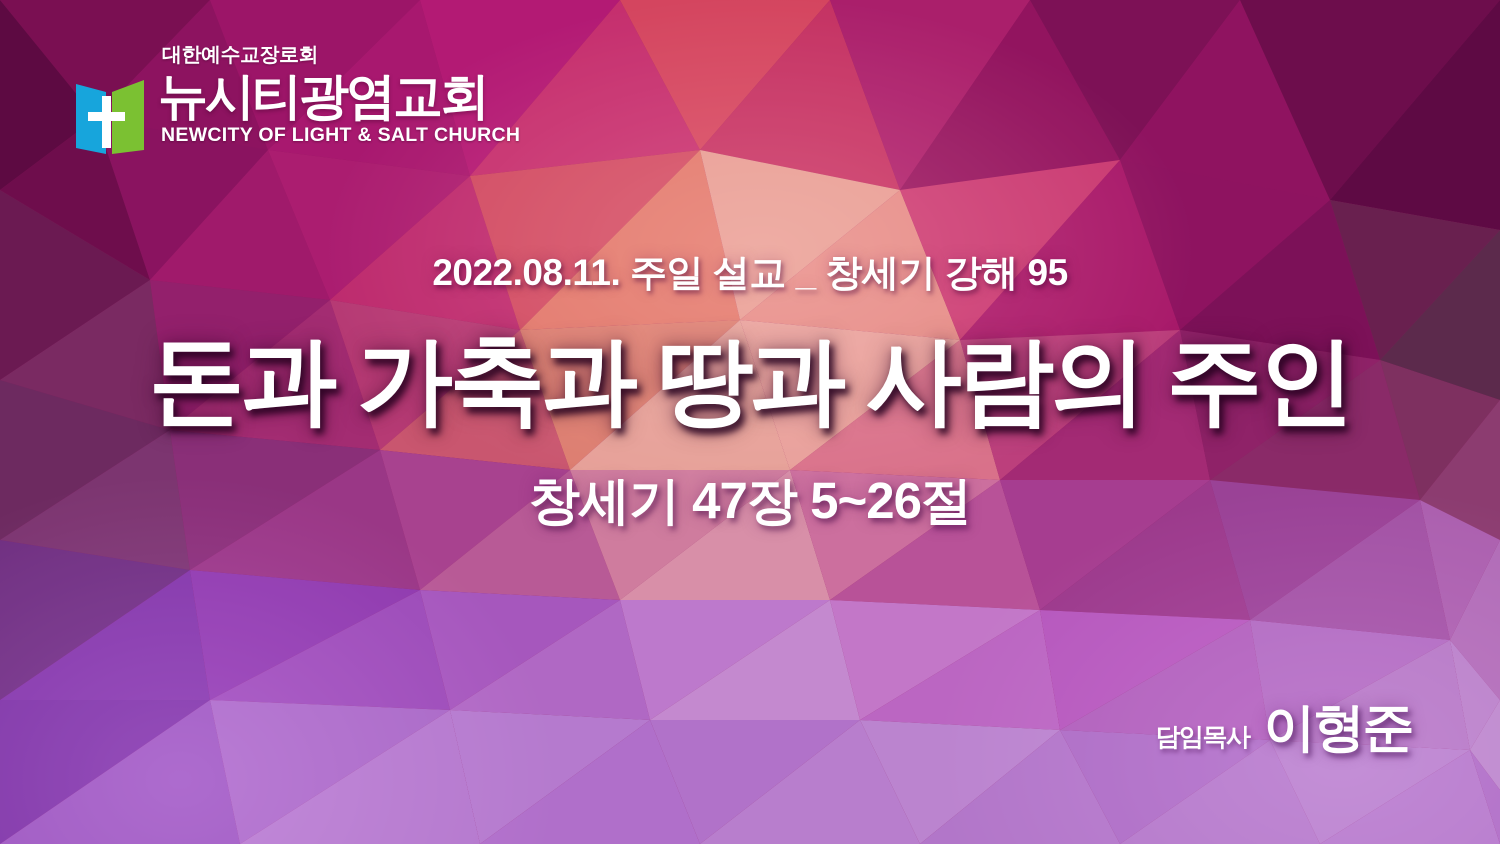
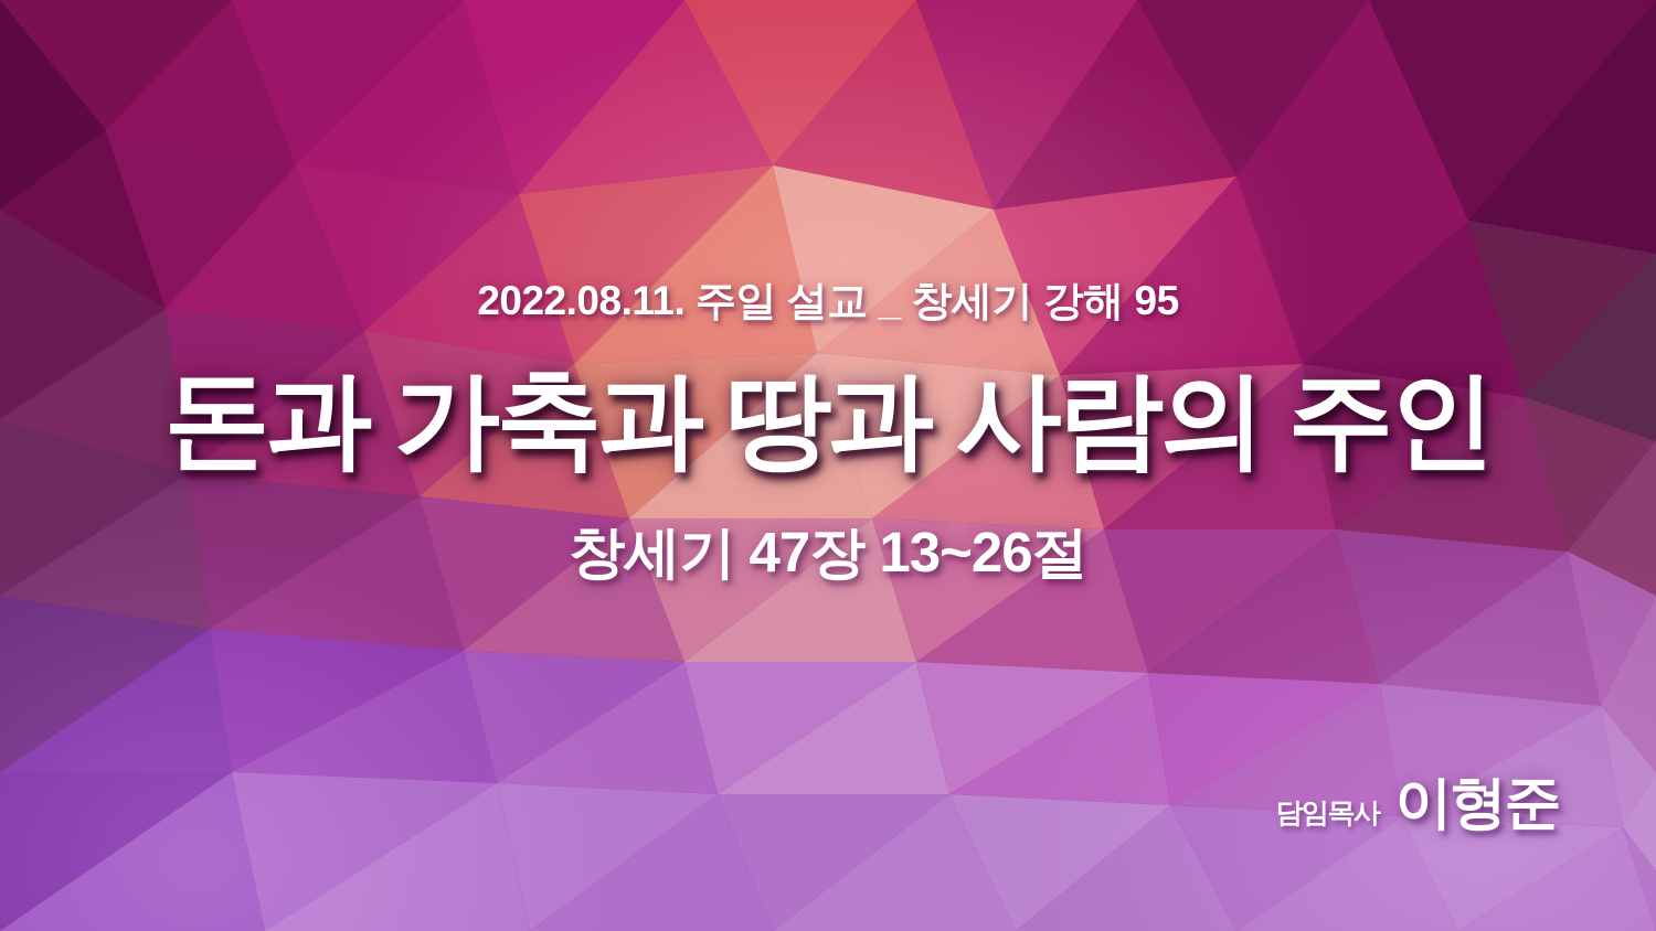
- 대한예수교장로회
- 뉴시티광염교회
- NEWCITY OF LIGHT & SALT CHURCH
  2022.08.11. 주일 설교 _ 창세기 강해 95
  돈과 가축과 땅과 사람의 주인
- 창세기 47장 5~26절
+ 창세기 47장 13~26절
  담임목사
  이형준
